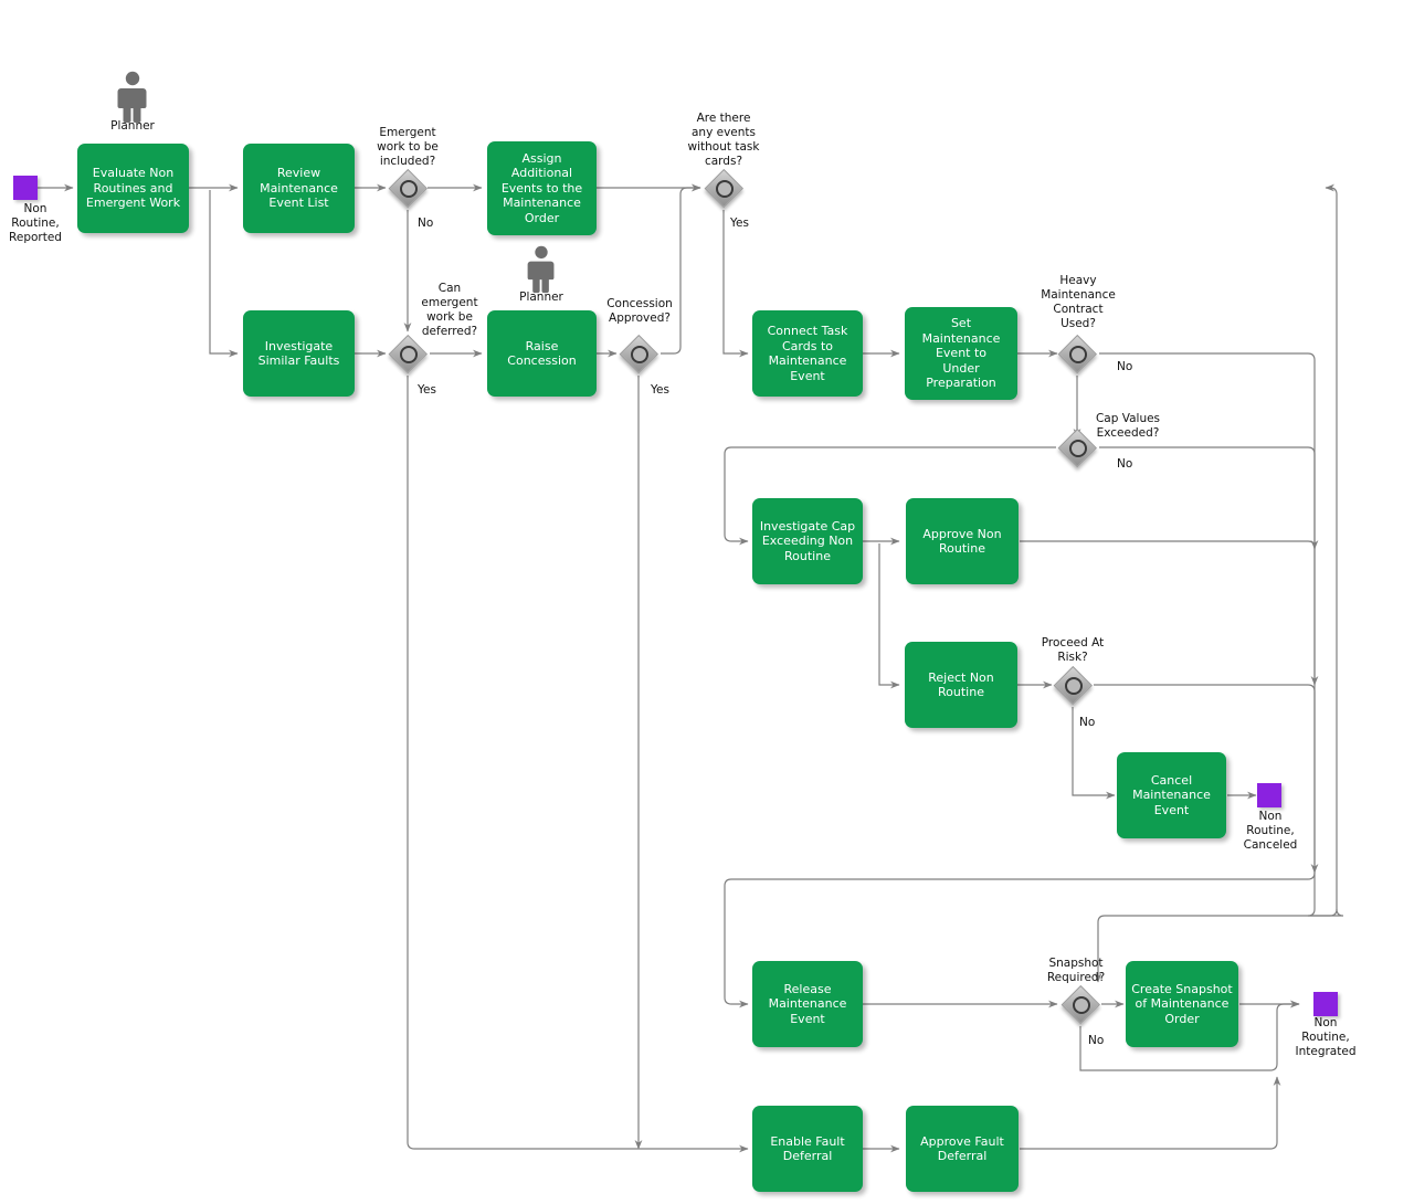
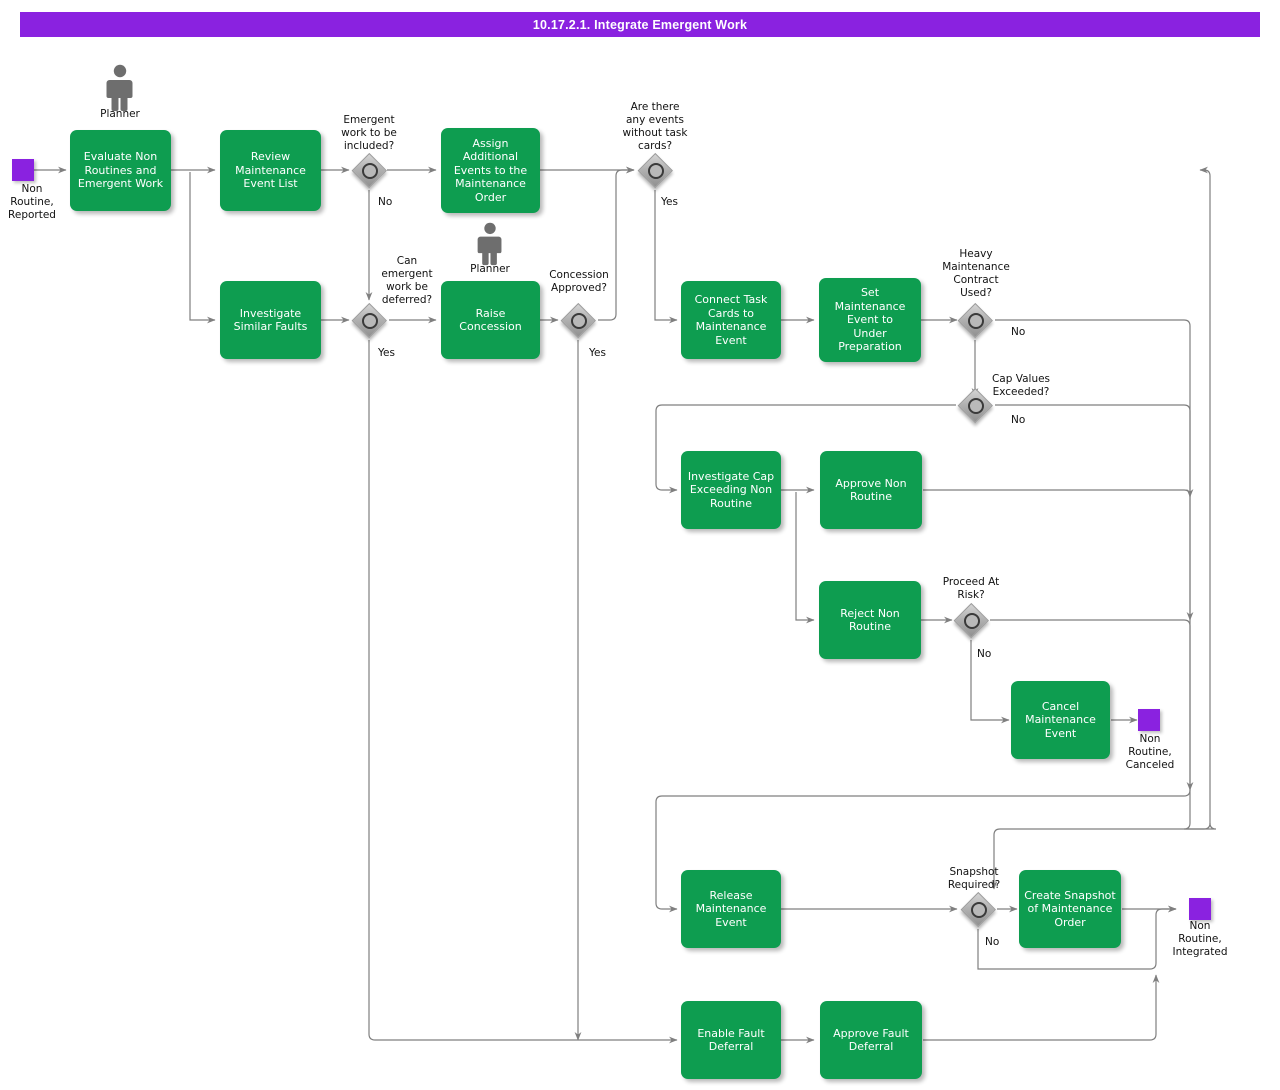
+ 10.17.2.1. Integrate Emergent Work
  Non
  Routine,
  Reported
  Non
  Routine,
  Canceled
  Non
  Routine,
  Integrated
  Planner
  Planner
  Evaluate Non
  Routines and
  Emergent Work
  Review
  Maintenance
  Event List
  Assign Additional
  Events to the
  Maintenance
  Order
  Investigate
  Similar Faults
  Raise
  Concession
  Connect Task
  Cards to
  Maintenance
  Event
  Set
  Maintenance
  Event to
  Under
  Preparation
  Investigate Cap
  Exceeding Non
  Routine
  Approve Non
  Routine
  Reject Non
  Routine
  Cancel
  Maintenance
  Event
  Release
  Maintenance
  Event
  Create Snapshot
  of Maintenance
  Order
  Enable Fault
  Deferral
  Approve Fault
  Deferral
  Emergent
  work to be
  included?
  No
  Are there
  any events
  without task
  cards?
  Yes
  Can
  emergent
  work be
  deferred?
  Yes
  Concession
  Approved?
  Yes
  Heavy
  Maintenance
  Contract
  Used?
  No
  Cap Values
  Exceeded?
  No
  Proceed At
  Risk?
  No
  Snapshot
  Required?
  No
